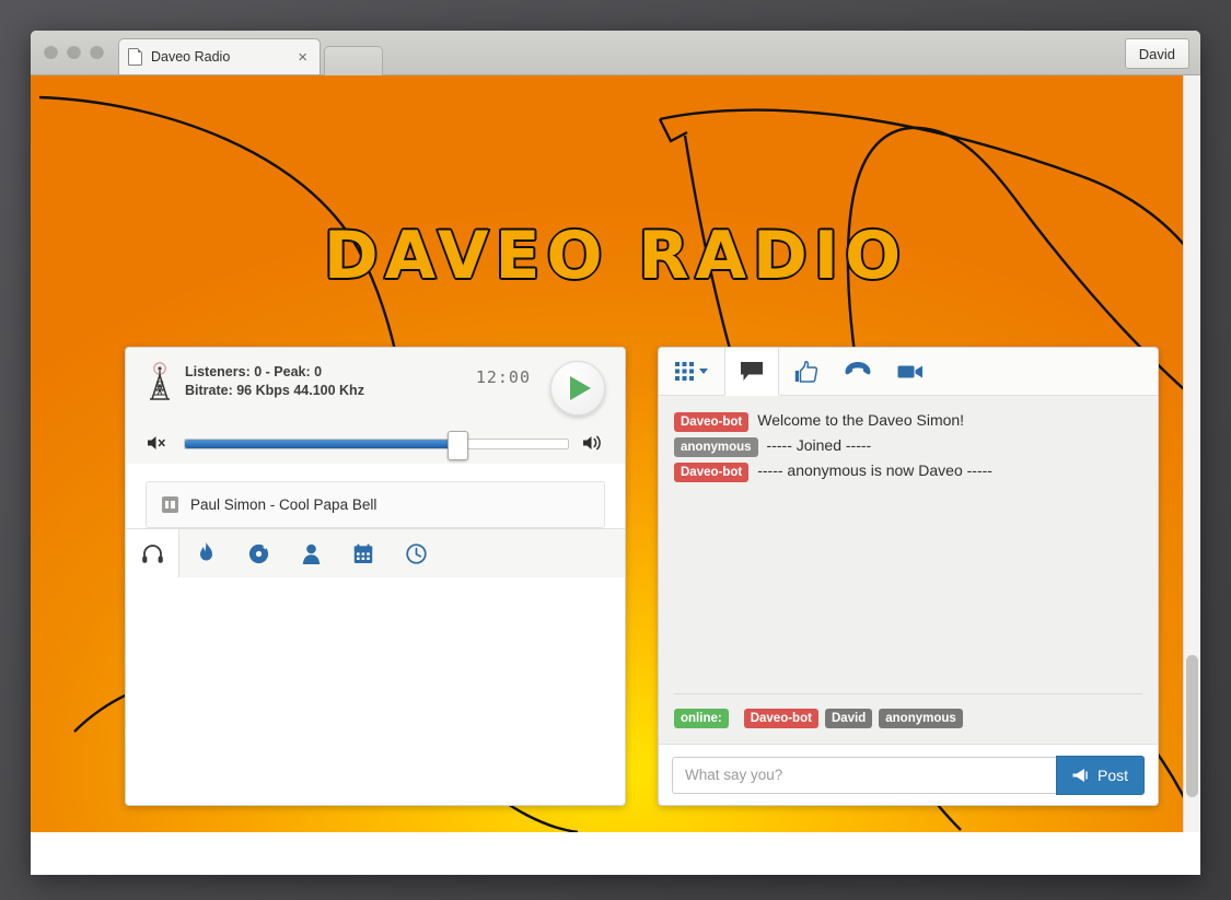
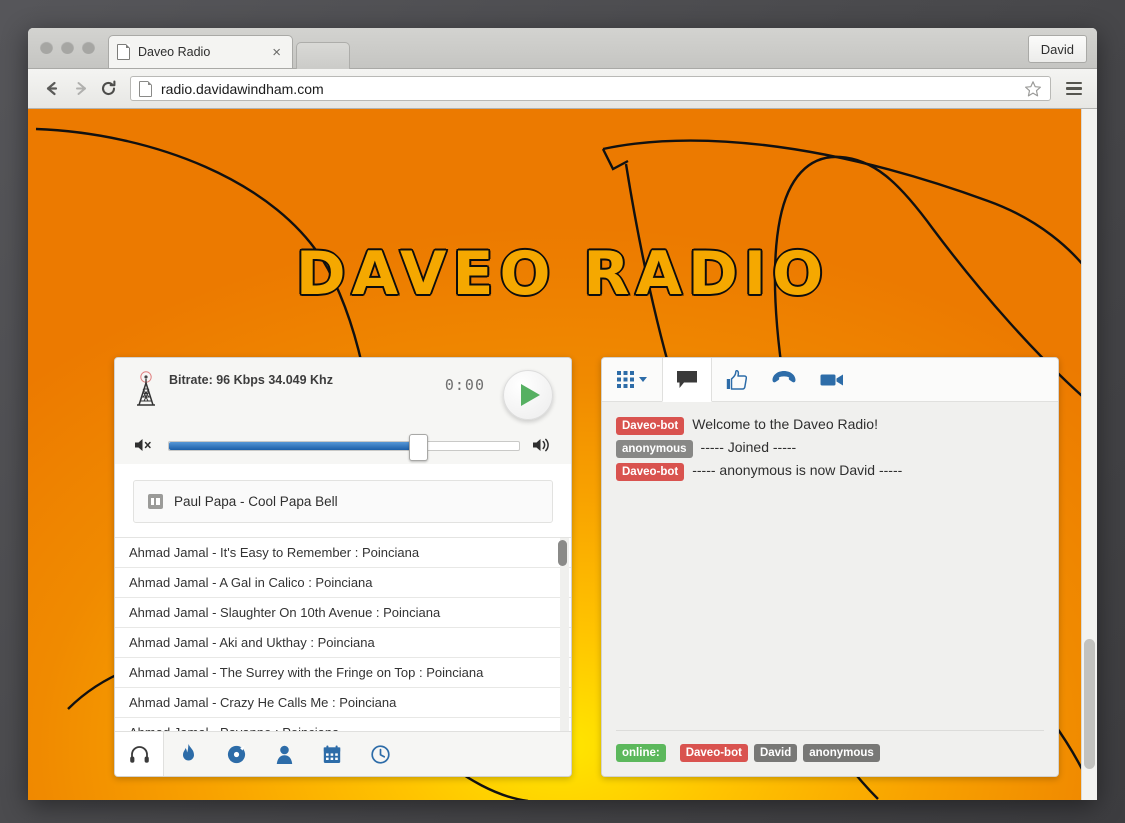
  Daveo Radio
  ×
  David
+ radio.davidawindham.com
  DAVEO RADIO
- Listeners: 0 - Peak: 0
- Bitrate: 96 Kbps 44.100 Khz
+ Bitrate: 96 Kbps 34.049 Khz
- 12:00
+ 0:00
- Paul Simon - Cool Papa Bell
+ Paul Papa - Cool Papa Bell
+ Ahmad Jamal - It's Easy to Remember : Poinciana
+ Ahmad Jamal - A Gal in Calico : Poinciana
+ Ahmad Jamal - Slaughter On 10th Avenue : Poinciana
+ Ahmad Jamal - Aki and Ukthay : Poinciana
+ Ahmad Jamal - The Surrey with the Fringe on Top : Poinciana
+ Ahmad Jamal - Crazy He Calls Me : Poinciana
  Daveo-bot
- Welcome to the Daveo Simon!
+ Welcome to the Daveo Radio!
  anonymous
  ----- Joined -----
  Daveo-bot
- ----- anonymous is now Daveo -----
+ ----- anonymous is now David -----
  online:
  Daveo-bot
  David
  anonymous
- What say you?
- Post
